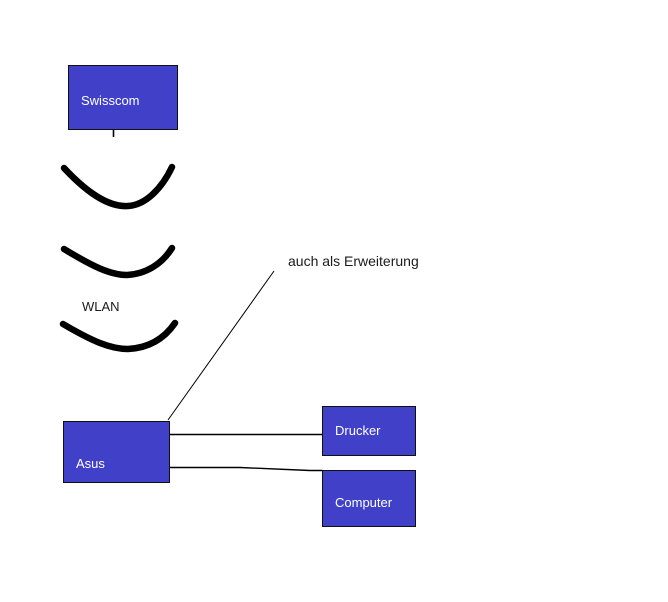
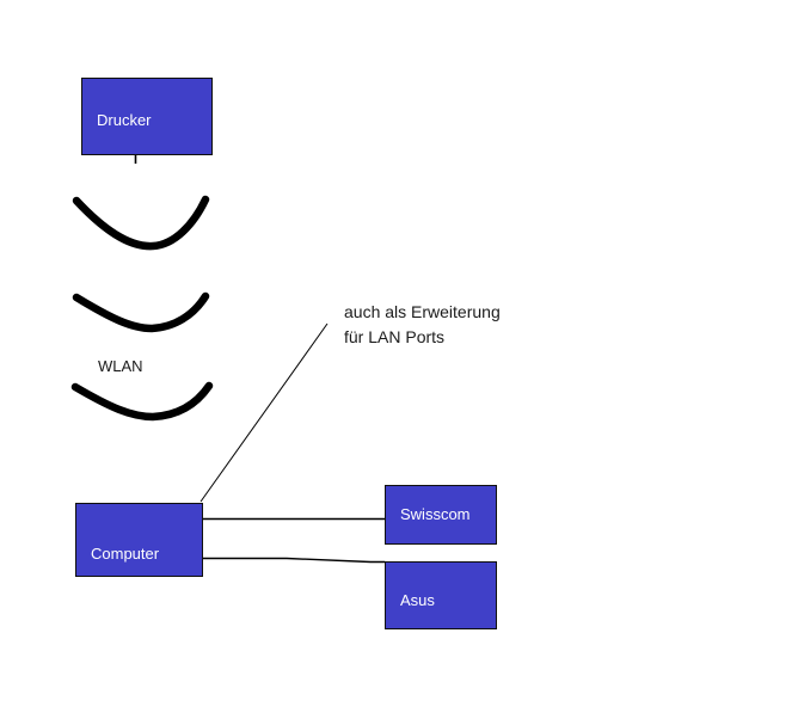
- Swisscom
+ Drucker
- Asus
+ Computer
- Drucker
+ Swisscom
- Computer
+ Asus
  WLAN
  auch als Erweiterung
+ für LAN Ports
